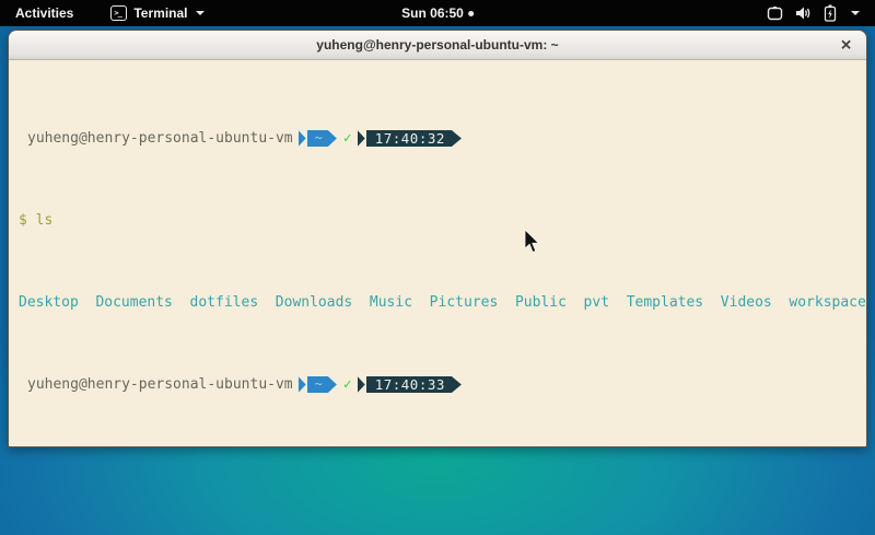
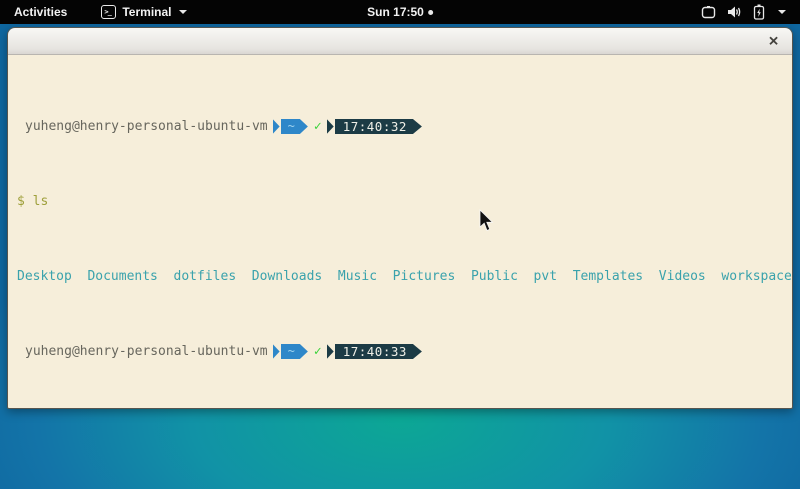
  Activities
  >_
  Terminal
- Sun 06:50
+ Sun 17:50
- yuheng@henry-personal-ubuntu-vm: ~
  ✕
  yuheng@henry-personal-ubuntu-vm
  ~
  ✓
  17:40:32
  $
  ls
  Desktop Documents dotfiles Downloads Music Pictures Public pvt Templates Videos workspace
  yuheng@henry-personal-ubuntu-vm
  ~
  ✓
  17:40:33
